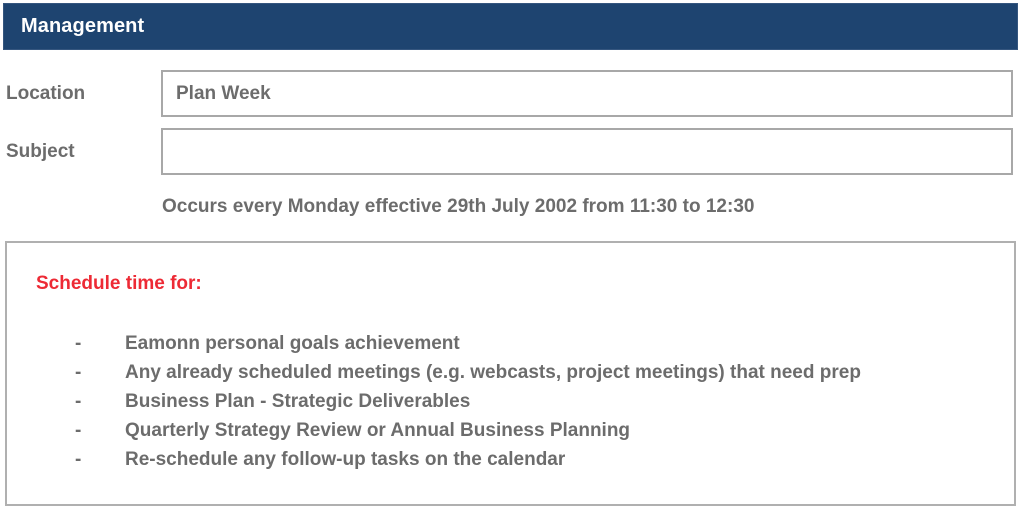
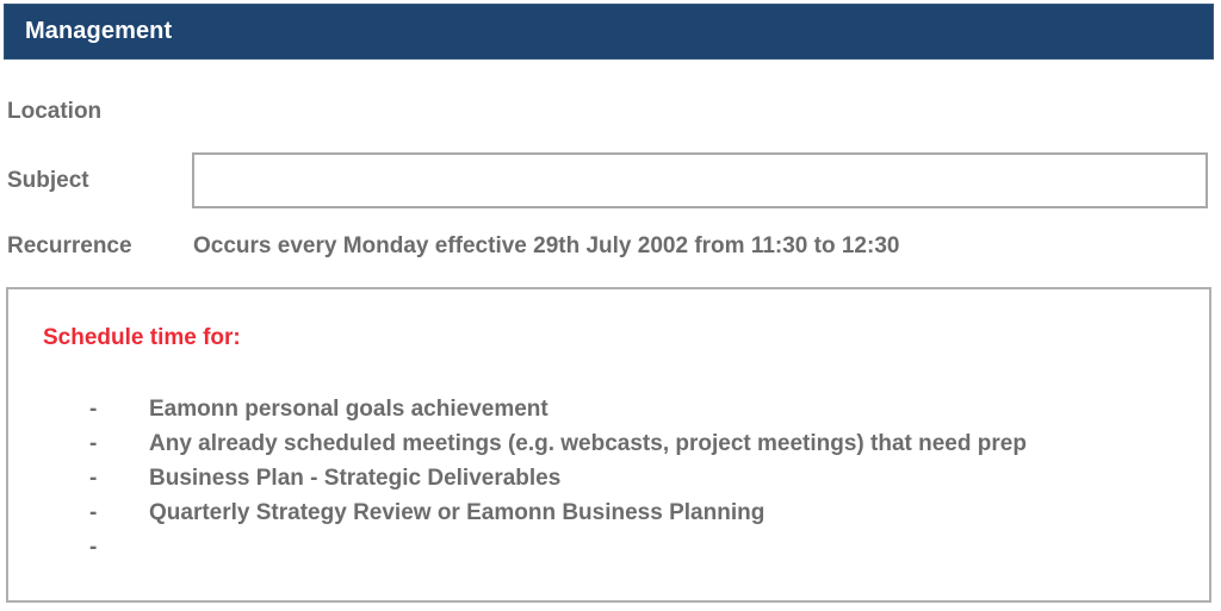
  Management
  Location
- Plan Week
  Subject
+ Recurrence
  Occurs every Monday effective 29th July 2002 from 11:30 to 12:30
  Schedule time for:
  -
  Eamonn personal goals achievement
  -
  Any already scheduled meetings (e.g. webcasts, project meetings) that need prep
  -
  Business Plan - Strategic Deliverables
  -
- Quarterly Strategy Review or Annual Business Planning
+ Quarterly Strategy Review or Eamonn Business Planning
  -
- Re-schedule any follow-up tasks on the calendar
